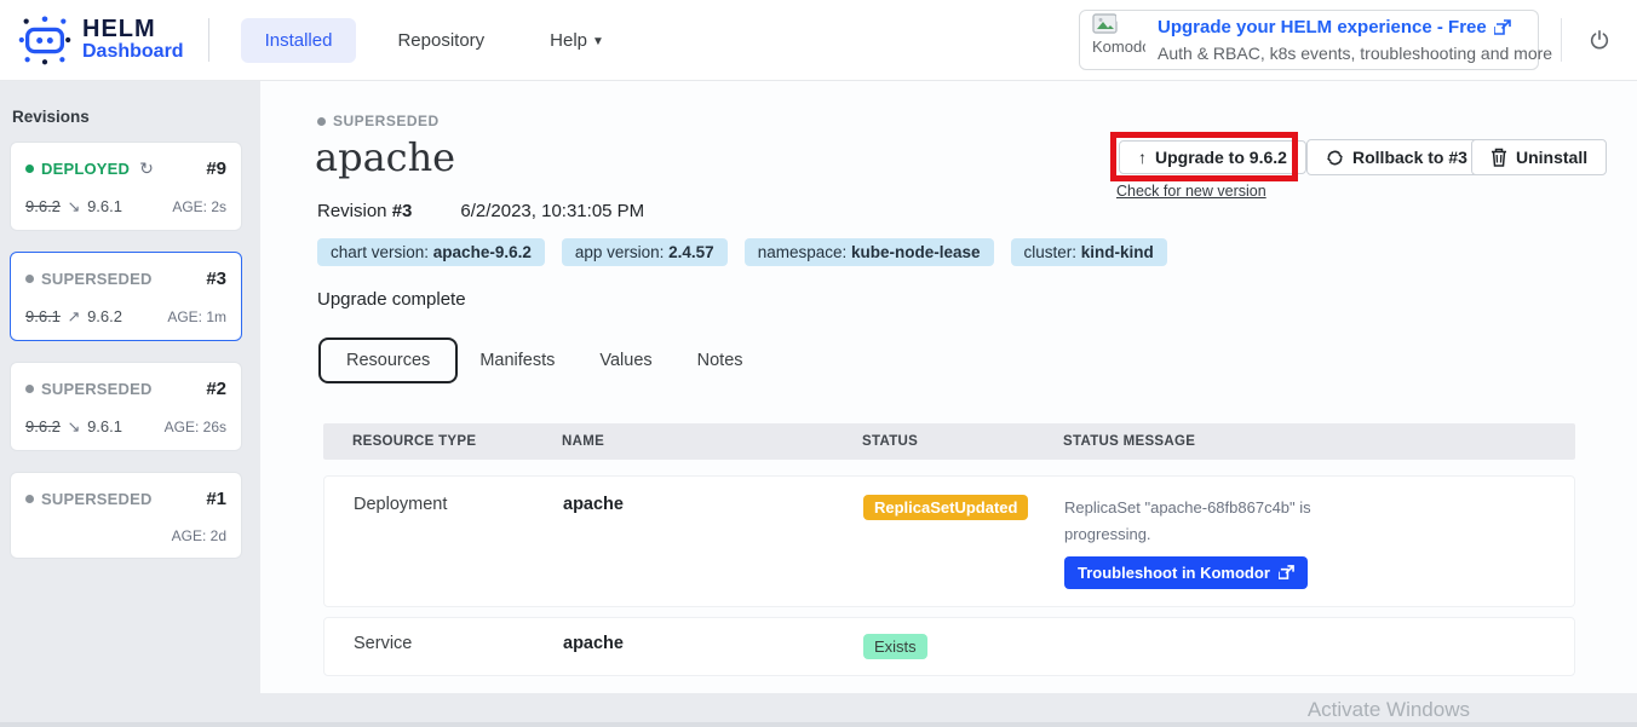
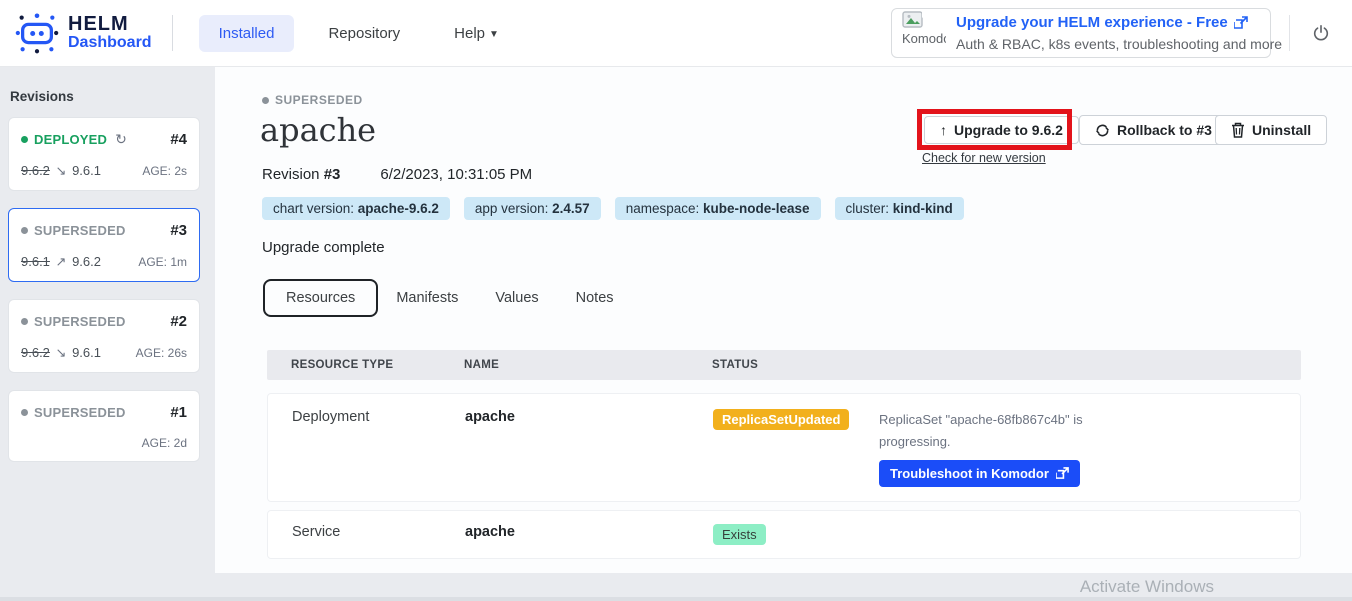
  HELM
  Dashboard
  Installed
  Repository
  Help ▼
  Komod
  Upgrade your HELM experience - Free
  Auth & RBAC, k8s events, troubleshooting and more
  Revisions
  DEPLOYED
  ↻
- #9
+ #4
  9.6.2 ↘ 9.6.1
  AGE: 2s
  SUPERSEDED
  #3
  9.6.1 ↗ 9.6.2
  AGE: 1m
  SUPERSEDED
  #2
  9.6.2 ↘ 9.6.1
  AGE: 26s
  SUPERSEDED
  #1
  AGE: 2d
  SUPERSEDED
  apache
  Revision #3 6/2/2023, 10:31:05 PM
  ↑
  Upgrade to 9.6.2
  Rollback to #3
  Uninstall
  Check for new version
  chart version: apache-9.6.2
  app version: 2.4.57
  namespace: kube-node-lease
  cluster: kind-kind
  Upgrade complete
  Resources
  Manifests
  Values
  Notes
  RESOURCE TYPE
  NAME
  STATUS
- STATUS MESSAGE
  Deployment
  apache
  ReplicaSetUpdated
  ReplicaSet "apache-68fb867c4b" is progressing.
  Troubleshoot in Komodor
  Service
  apache
  Exists
  Activate Windows
